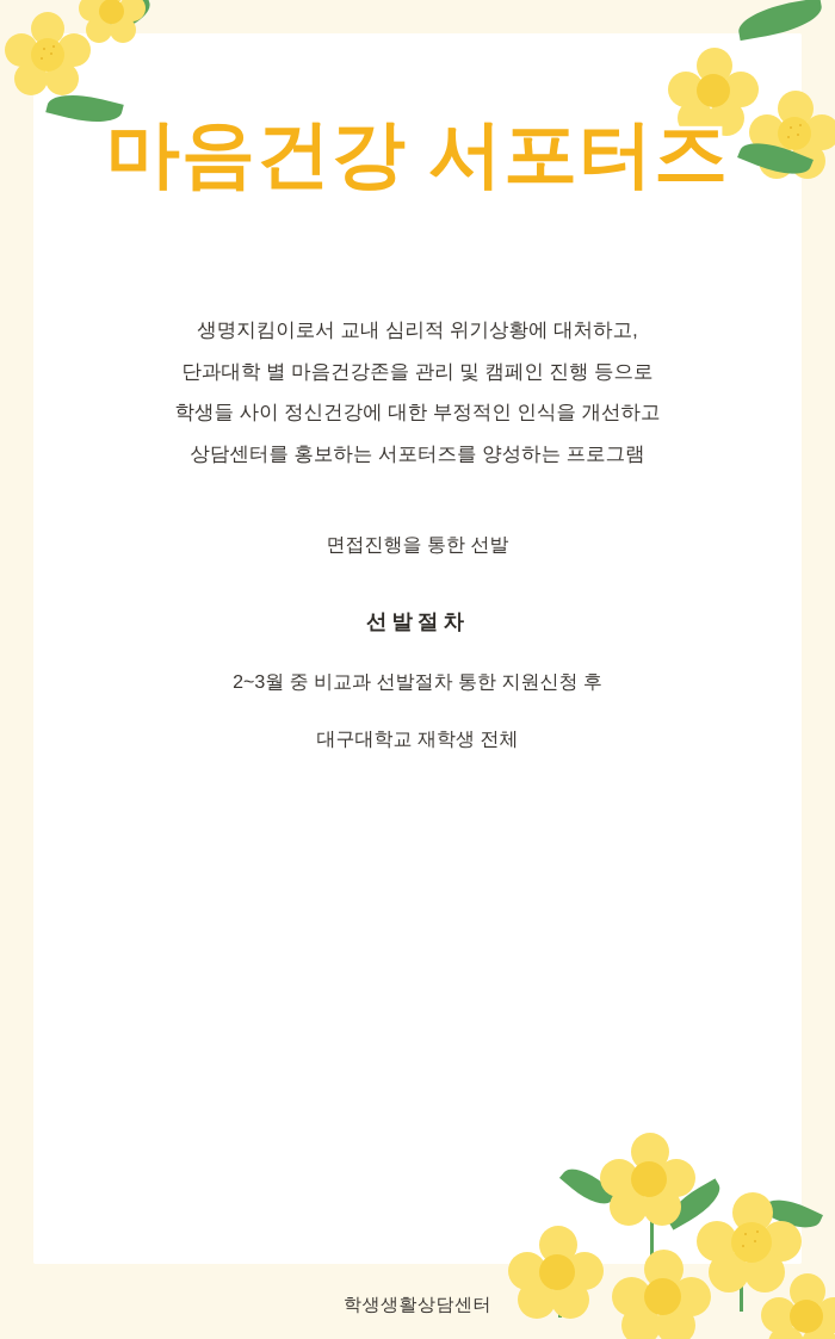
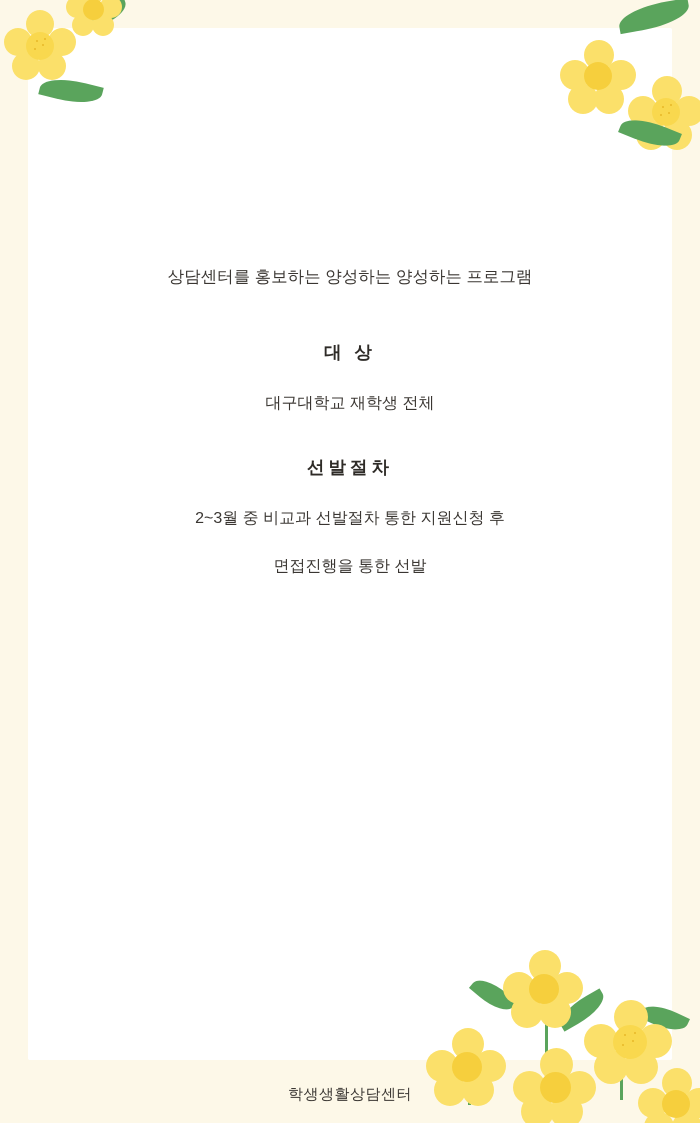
- 마음건강 서포터즈
- 생명지킴이로서 교내 심리적 위기상황에 대처하고,
- 단과대학 별 마음건강존을 관리 및 캠페인 진행 등으로
- 학생들 사이 정신건강에 대한 부정적인 인식을 개선하고
- 상담센터를 홍보하는 서포터즈를 양성하는 프로그램
+ 상담센터를 홍보하는 양성하는 양성하는 프로그램
+ 대 상
- 면접진행을 통한 선발
+ 대구대학교 재학생 전체
  선발절차
  2~3월 중 비교과 선발절차 통한 지원신청 후
- 대구대학교 재학생 전체
+ 면접진행을 통한 선발
  학생생활상담센터
